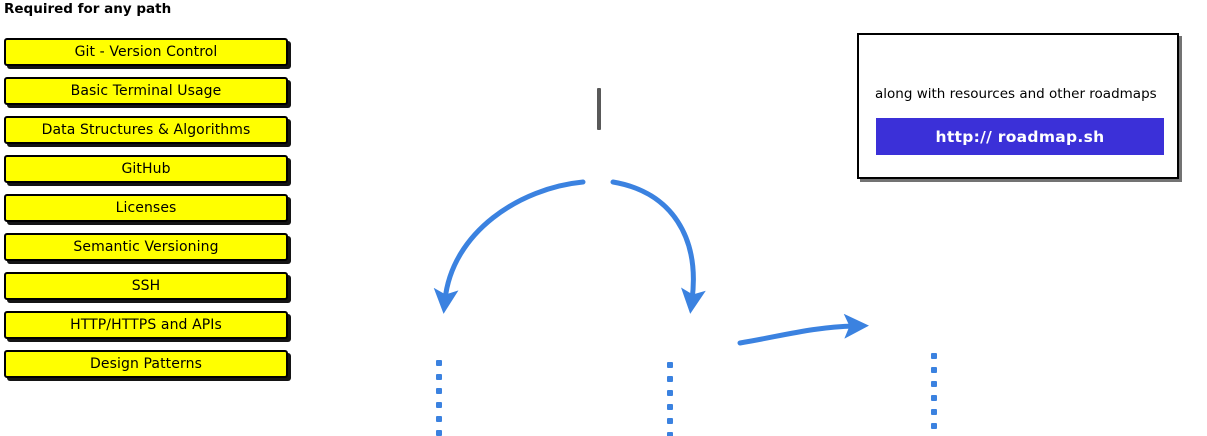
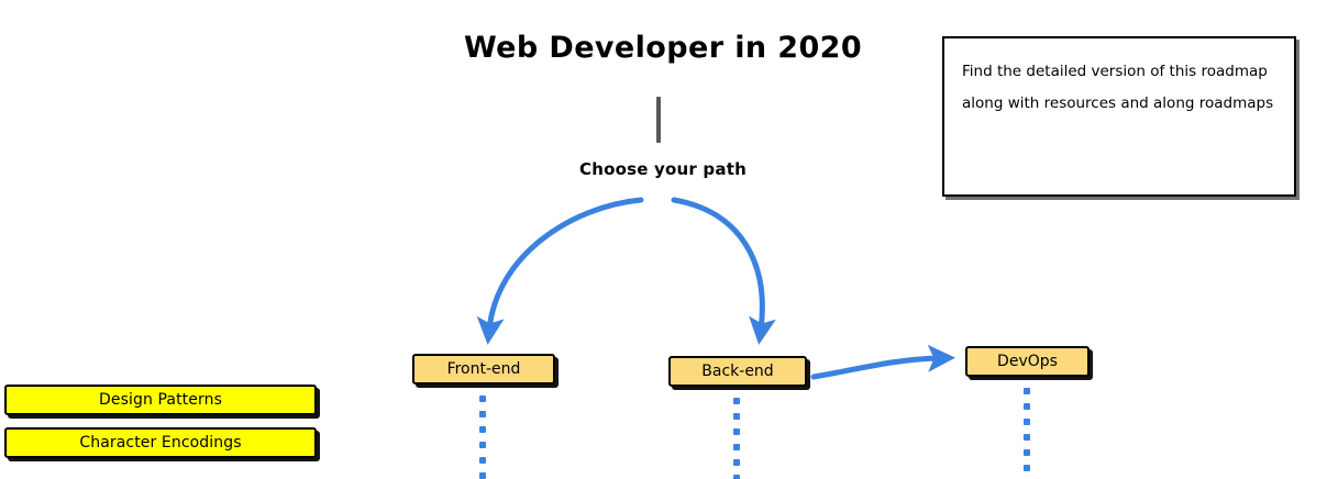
- Required for any path
- Git - Version Control
- Basic Terminal Usage
- Data Structures & Algorithms
- GitHub
- Licenses
- Semantic Versioning
- SSH
- HTTP/HTTPS and APIs
  Design Patterns
+ Character Encodings
+ Web Developer in 2020
+ Choose your path
+ Front-end
+ Back-end
+ DevOps
+ Find the detailed version of this roadmap
- along with resources and other roadmaps
+ along with resources and along roadmaps
- http:// roadmap.sh
